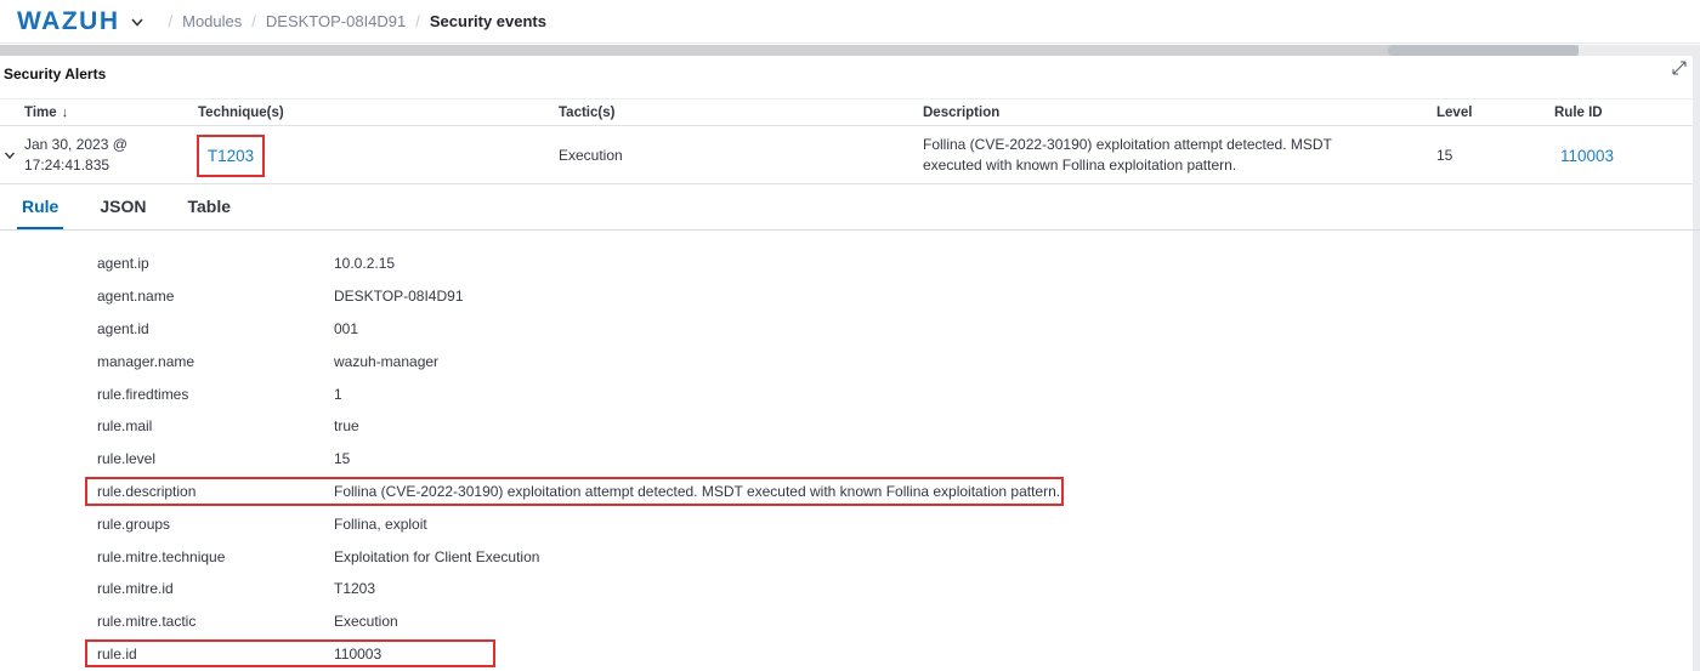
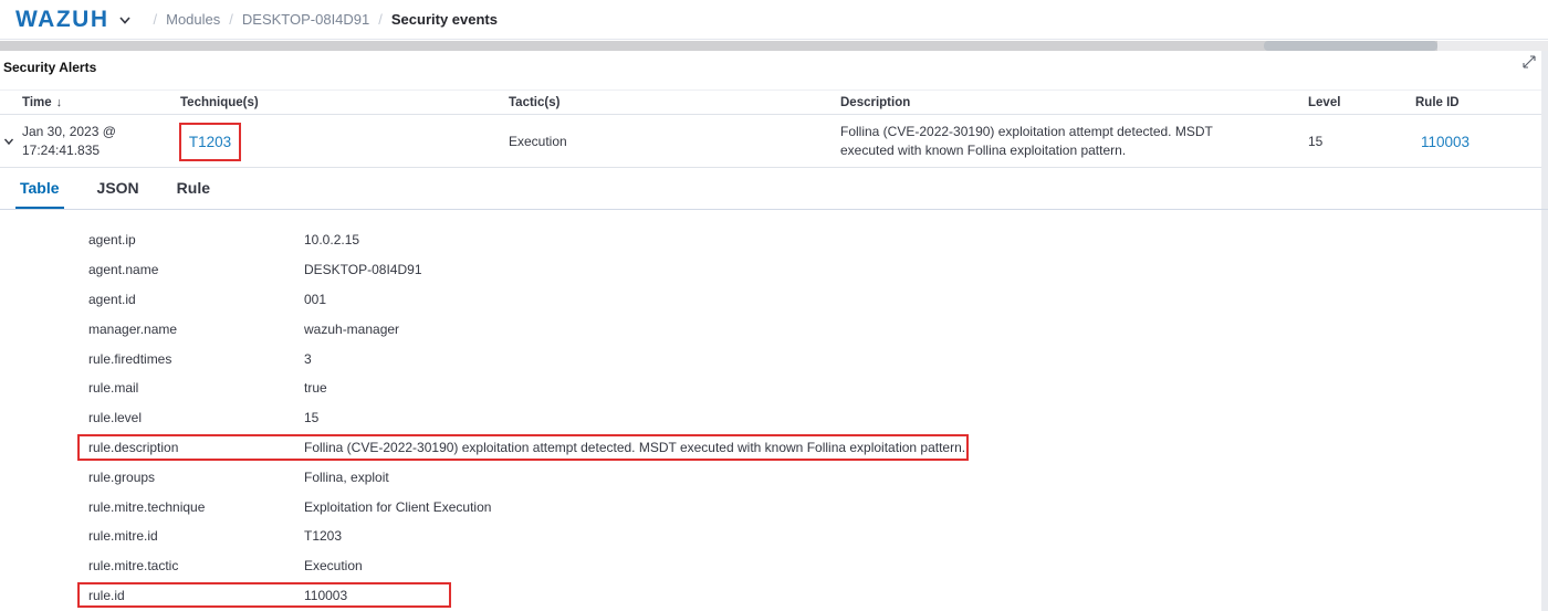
  WAZUH
  /
  Modules
  /
  DESKTOP-08I4D91
  /
  Security events
  Security Alerts
  Time
  ↓
  Technique(s)
  Tactic(s)
  Description
  Level
  Rule ID
  Jan 30, 2023 @
  17:24:41.835
  T1203
  Execution
  Follina (CVE-2022-30190) exploitation attempt detected. MSDT executed with known Follina exploitation pattern.
  15
  110003
- Rule
+ Table
  JSON
- Table
+ Rule
  agent.ip
  10.0.2.15
  agent.name
  DESKTOP-08I4D91
  agent.id
  001
  manager.name
  wazuh-manager
  rule.firedtimes
- 1
+ 3
  rule.mail
  true
  rule.level
  15
  rule.description
  Follina (CVE-2022-30190) exploitation attempt detected. MSDT executed with known Follina exploitation pattern.
  rule.groups
  Follina, exploit
  rule.mitre.technique
  Exploitation for Client Execution
  rule.mitre.id
  T1203
  rule.mitre.tactic
  Execution
  rule.id
  110003
